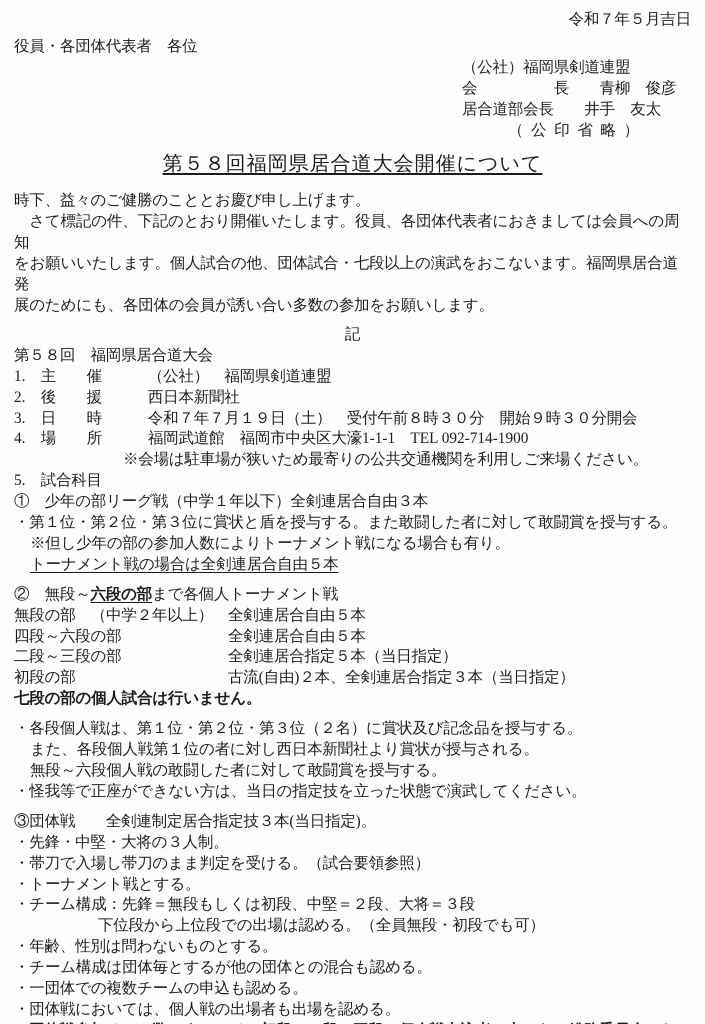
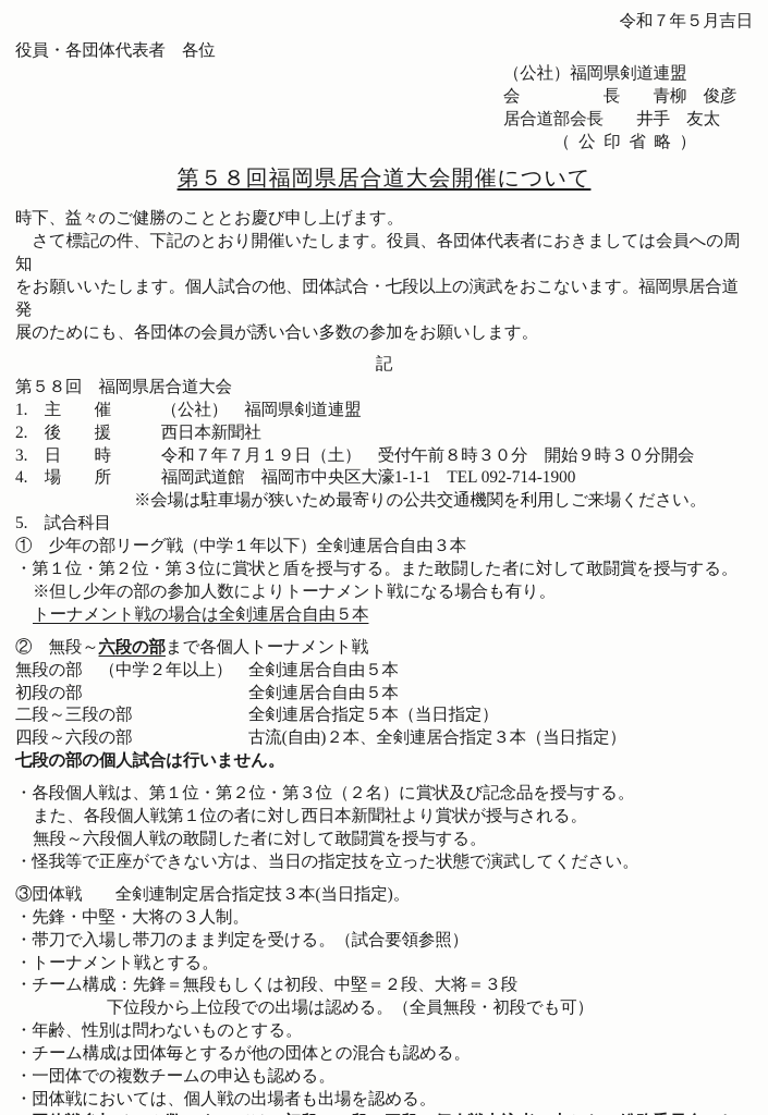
  令和７年５月吉日
  役員・各団体代表者 各位
  （公社）福岡県剣道連盟
  会 長 青柳 俊彦
  居合道部会長 井手 友太
  （ 公 印 省 略 ）
  第５８回福岡県居合道大会開催について
  時下、益々のご健勝のこととお慶び申し上げます。
  さて標記の件、下記のとおり開催いたします。役員、各団体代表者におきましては会員への周知
  をお願いいたします。個人試合の他、団体試合・七段以上の演武をおこないます。福岡県居合道発
  展のためにも、各団体の会員が誘い合い多数の参加をお願いします。
  記
  第５８回 福岡県居合道大会
  1. 主 催 （公社） 福岡県剣道連盟
  2. 後 援 西日本新聞社
  3. 日 時 令和７年７月１９日（土） 受付午前８時３０分 開始９時３０分開会
  4. 場 所 福岡武道館 福岡市中央区大濠1-1-1 TEL 092-714-1900
  ※会場は駐車場が狭いため最寄りの公共交通機関を利用しご来場ください。
  5. 試合科目
  ① 少年の部リーグ戦（中学１年以下）全剣連居合自由３本
  ・第１位・第２位・第３位に賞状と盾を授与する。また敢闘した者に対して敢闘賞を授与する。
  ※但し少年の部の参加人数によりトーナメント戦になる場合も有り。
  トーナメント戦の場合は全剣連居合自由５本
  ② 無段～六段の部まで各個人トーナメント戦
  無段の部 （中学２年以上） 全剣連居合自由５本
- 四段～六段の部 全剣連居合自由５本
+ 初段の部 全剣連居合自由５本
  二段～三段の部 全剣連居合指定５本（当日指定）
- 初段の部 古流(自由)２本、全剣連居合指定３本（当日指定）
+ 四段～六段の部 古流(自由)２本、全剣連居合指定３本（当日指定）
  七段の部の個人試合は行いません。
  ・各段個人戦は、第１位・第２位・第３位（２名）に賞状及び記念品を授与する。
  また、各段個人戦第１位の者に対し西日本新聞社より賞状が授与される。
  無段～六段個人戦の敢闘した者に対して敢闘賞を授与する。
  ・怪我等で正座ができない方は、当日の指定技を立った状態で演武してください。
  ③団体戦 全剣連制定居合指定技３本(当日指定)。
  ・先鋒・中堅・大将の３人制。
  ・帯刀で入場し帯刀のまま判定を受ける。（試合要領参照）
  ・トーナメント戦とする。
  ・チーム構成：先鋒＝無段もしくは初段、中堅＝２段、大将＝３段
  下位段から上位段での出場は認める。（全員無段・初段でも可）
  ・年齢、性別は問わないものとする。
  ・チーム構成は団体毎とするが他の団体との混合も認める。
  ・一団体での複数チームの申込も認める。
  ・団体戦においては、個人戦の出場者も出場を認める。
